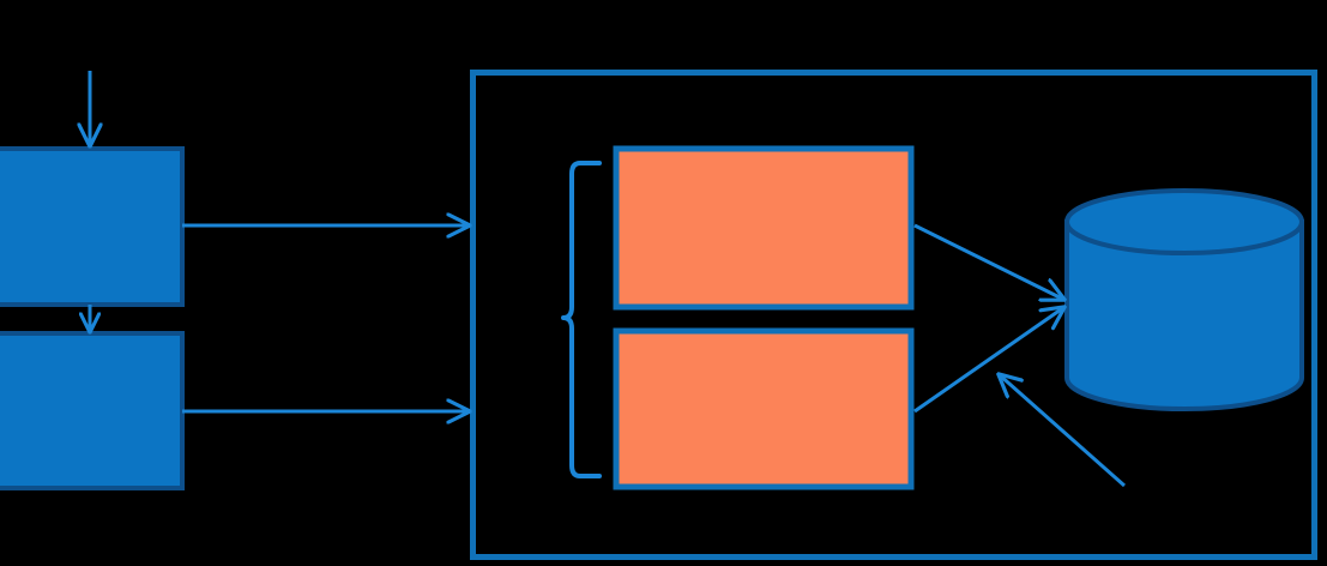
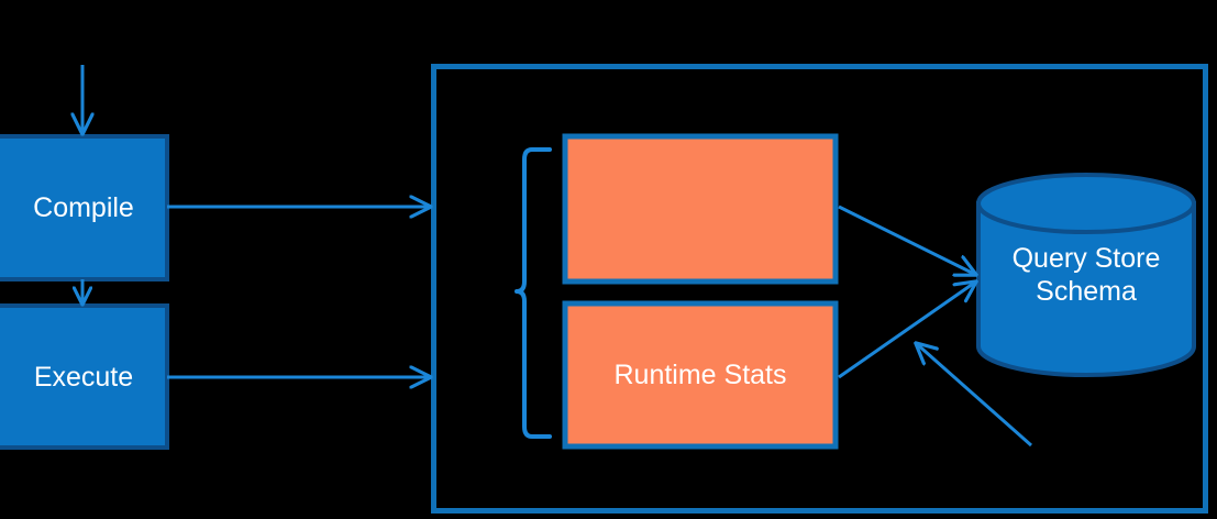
+ Compile
+ Execute
+ Runtime Stats
+ Query Store
+ Schema
